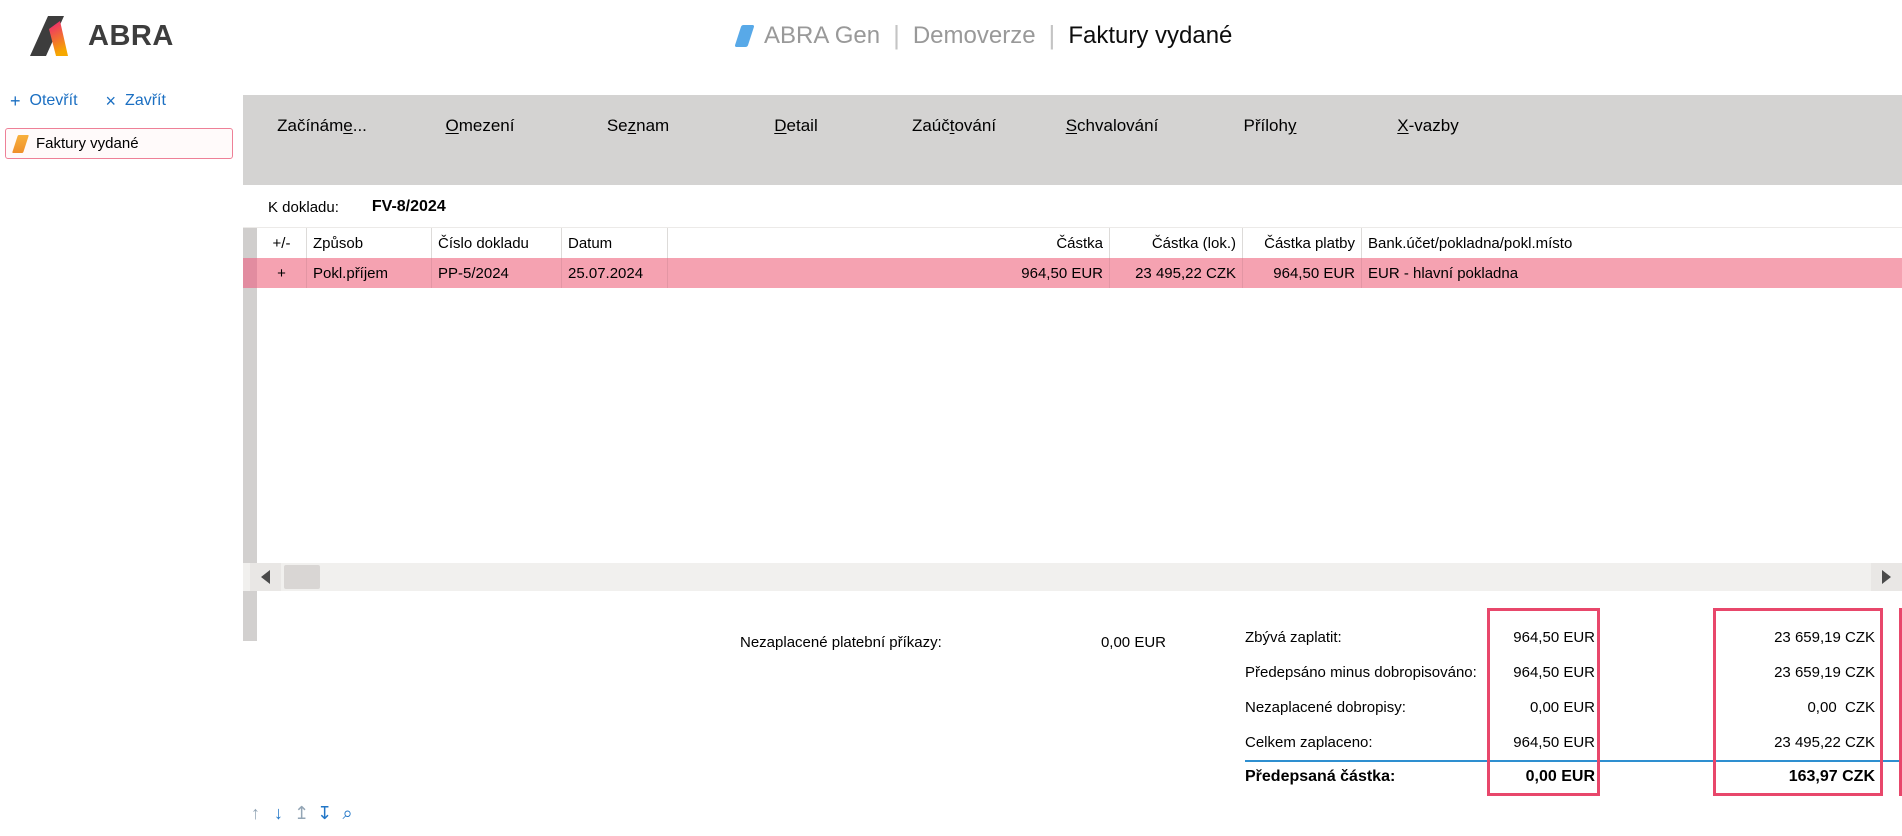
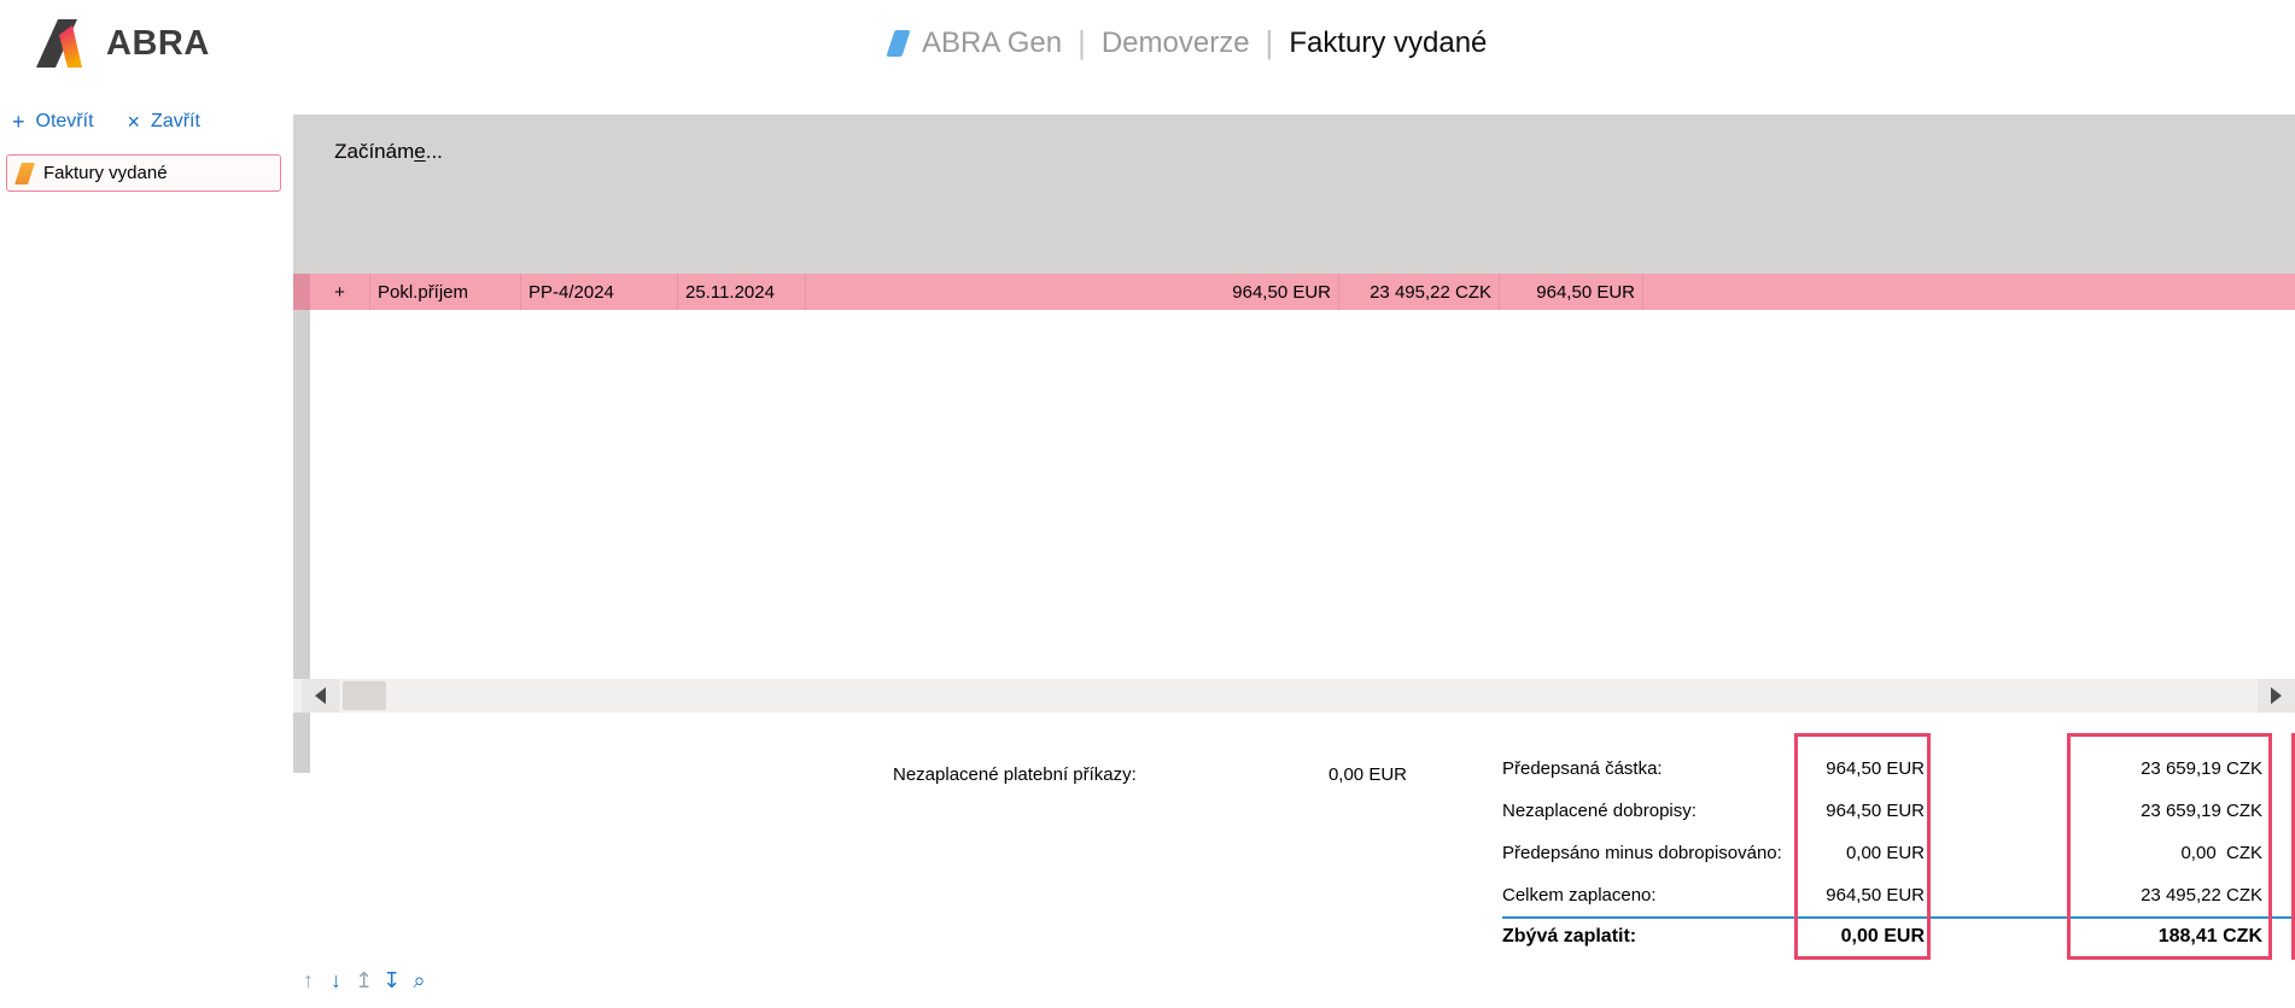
  ABRA
  ABRA Gen
  |
  Demoverze
  |
  Faktury vydané
  +
  Otevřít
  ×
  Zavřít
  Faktury vydané
  Začínáme...
- Omezení
- Seznam
- Detail
- Zaúčtování
- Schvalování
- Přílohy
- X-vazby
- K dokladu:
- FV-8/2024
- +/-
- Způsob
- Číslo dokladu
- Datum
- Částka
- Částka (lok.)
- Částka platby
- Bank.účet/pokladna/pokl.místo
  +
  Pokl.příjem
- PP-5/2024
+ PP-4/2024
- 25.07.2024
+ 25.11.2024
  964,50 EUR
  23 495,22 CZK
  964,50 EUR
- EUR - hlavní pokladna
  Nezaplacené platební příkazy:
  0,00 EUR
- Zbývá zaplatit:
+ Předepsaná částka:
  964,50 EUR
  23 659,19 CZK
- Předepsáno minus dobropisováno:
+ Nezaplacené dobropisy:
  964,50 EUR
  23 659,19 CZK
- Nezaplacené dobropisy:
+ Předepsáno minus dobropisováno:
  0,00 EUR
  0,00 CZK
  Celkem zaplaceno:
  964,50 EUR
  23 495,22 CZK
- Předepsaná částka:
+ Zbývá zaplatit:
  0,00 EUR
- 163,97 CZK
+ 188,41 CZK
  ↑
  ↓
  ↥
  ↧
  ⌕
